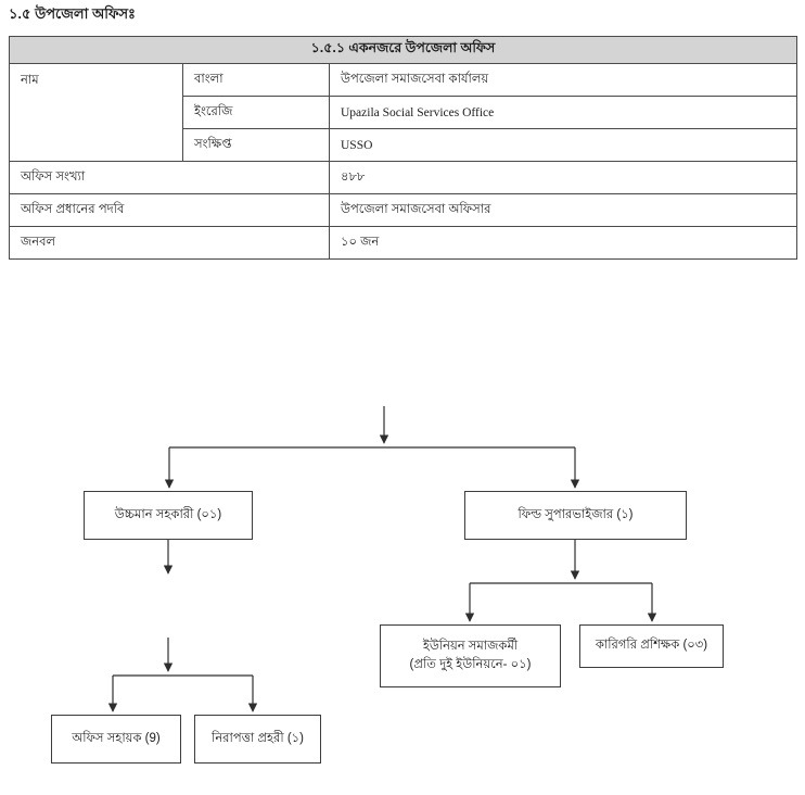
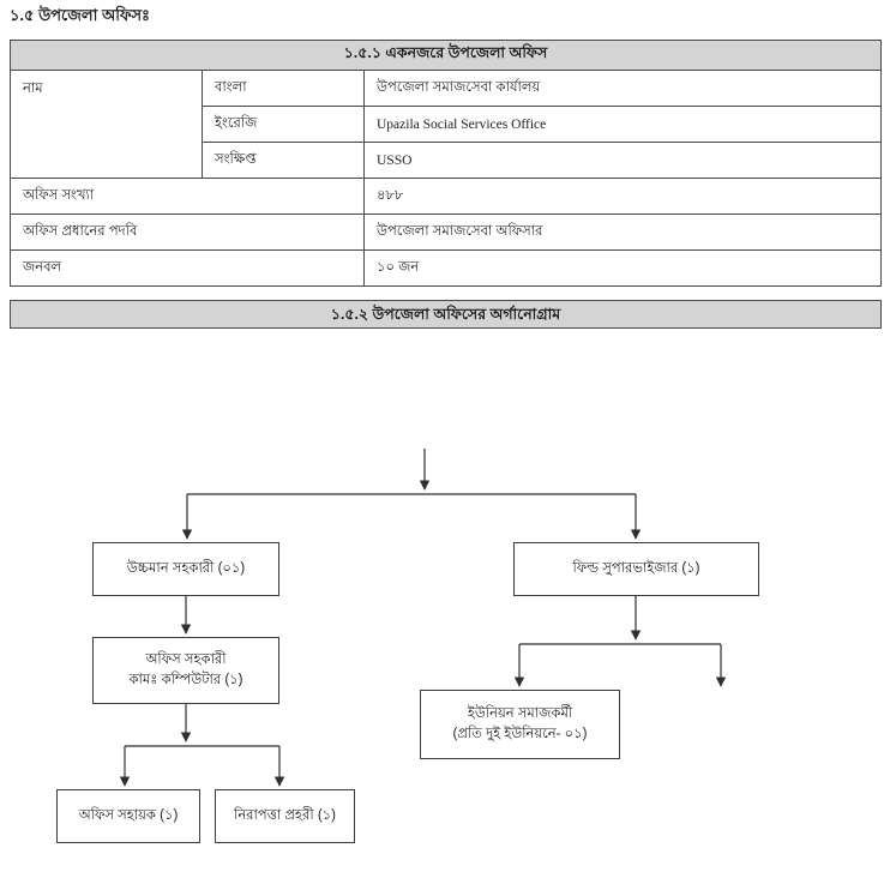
  ১.৫ উপজেলা অফিসঃ
  ১.৫.১ একনজরে উপজেলা অফিস
  নাম	বাংলা	উপজেলা সমাজসেবা কার্যালয়
  ইংরেজি	Upazila Social Services Office
  সংক্ষিপ্ত	USSO
  অফিস সংখ্যা	৪৮৮
  অফিস প্রধানের পদবি	উপজেলা সমাজসেবা অফিসার
  জনবল	১০ জন
+ ১.৫.২ উপজেলা অফিসের অর্গানোগ্রাম
  উচ্চমান সহকারী (০১)
  ফিল্ড সুপারভাইজার (১)
+ অফিস সহকারী
+ কামঃ কম্পিউটার (১)
  ইউনিয়ন সমাজকর্মী
  (প্রতি দুই ইউনিয়নে- ০১)
- কারিগরি প্রশিক্ষক (০৩)
- অফিস সহায়ক (9)
+ অফিস সহায়ক (১)
  নিরাপত্তা প্রহরী (১)
